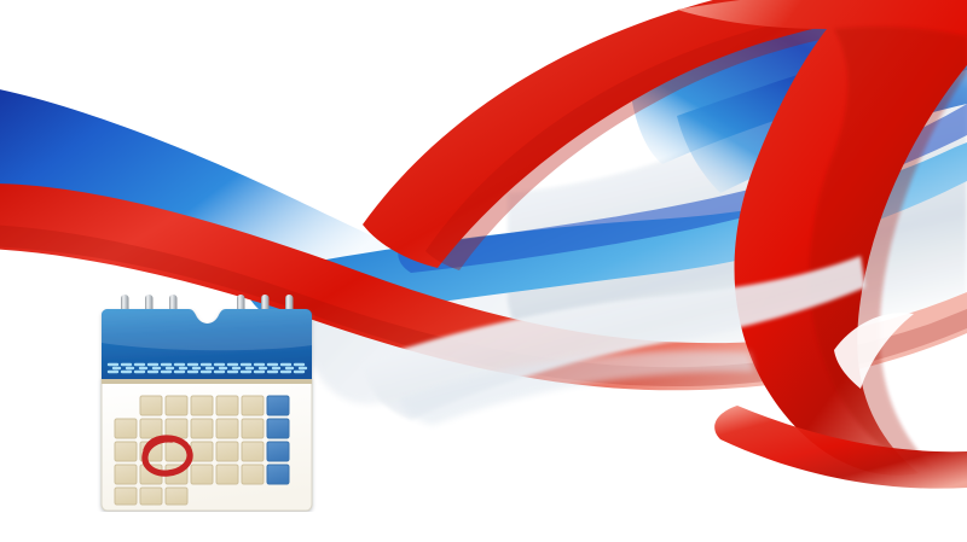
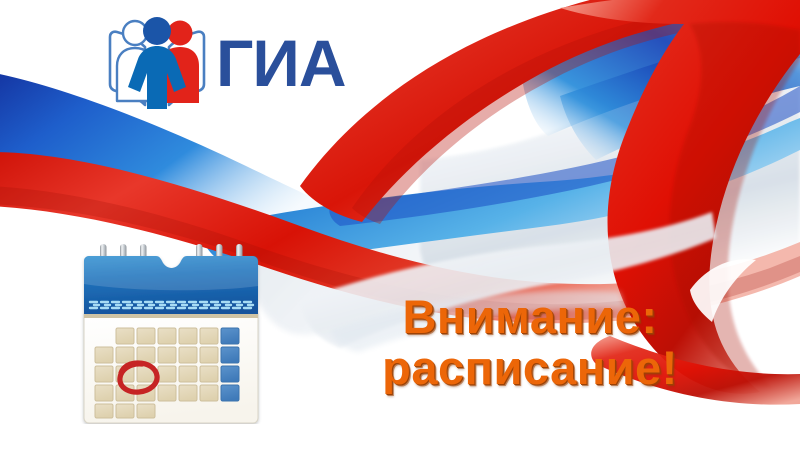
+ ГИА
+ Внимание:
+ расписание!
